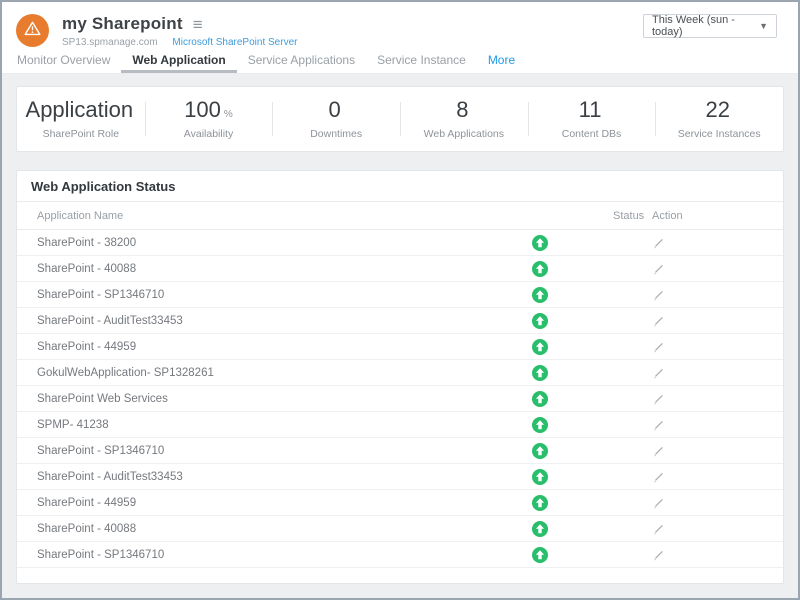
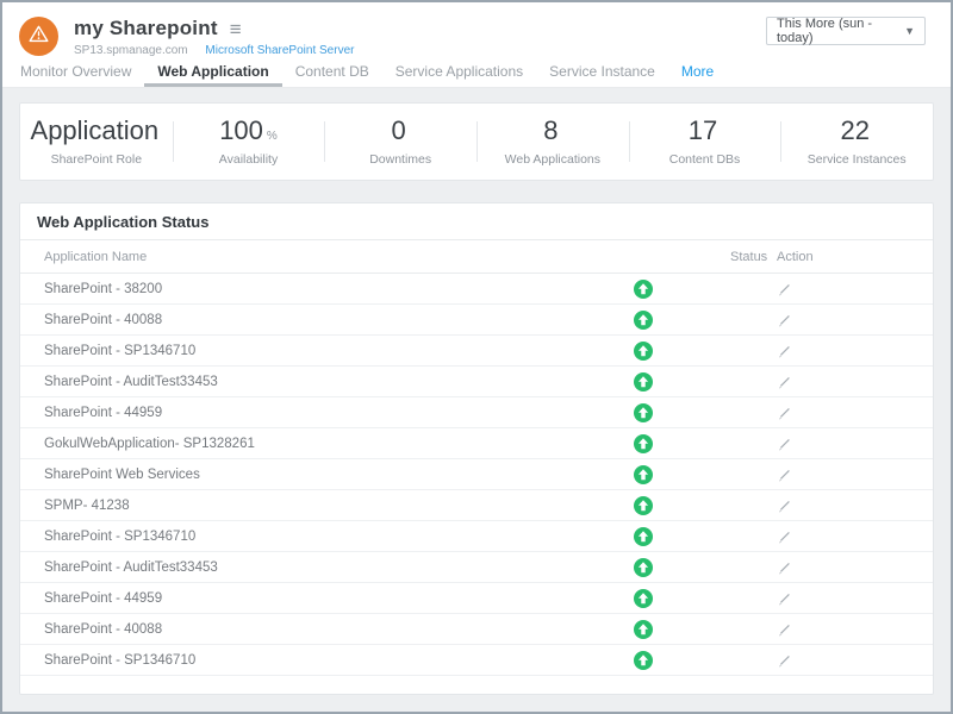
  my Sharepoint
  ≡
  SP13.spmanage.com Microsoft SharePoint Server
- This Week (sun - today)
+ This More (sun - today)
  ▼
  Monitor Overview
  Web Application
+ Content DB
  Service Applications
  Service Instance
  More
  Application
  SharePoint Role
  100
  %
  Availability
  0
  Downtimes
  8
  Web Applications
- 11
+ 17
  Content DBs
  22
  Service Instances
  Web Application Status
  Application Name
  Status
  Action
  SharePoint - 38200
  SharePoint - 40088
  SharePoint - SP1346710
  SharePoint - AuditTest33453
  SharePoint - 44959
  GokulWebApplication- SP1328261
  SharePoint Web Services
  SPMP- 41238
  SharePoint - SP1346710
  SharePoint - AuditTest33453
  SharePoint - 44959
  SharePoint - 40088
  SharePoint - SP1346710
